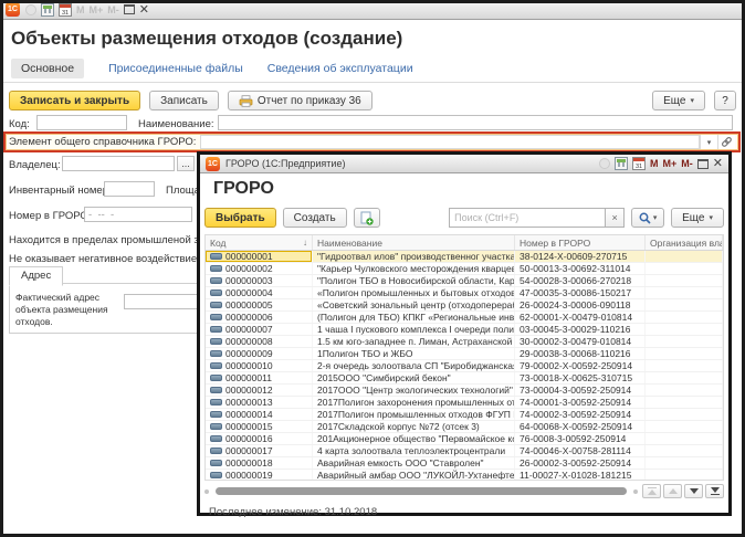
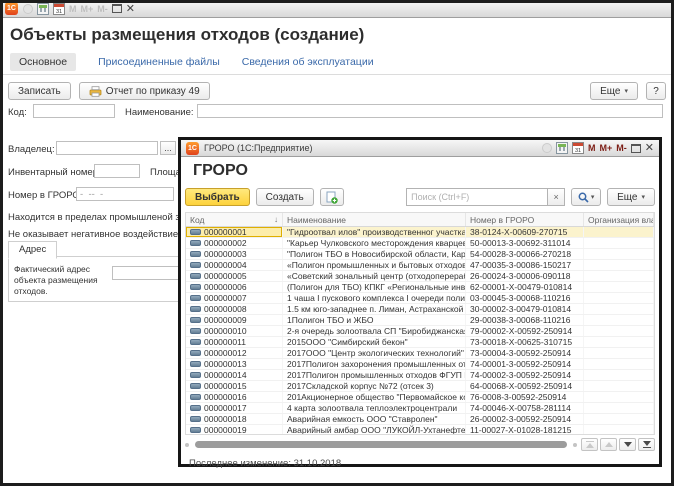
  M
  M+
  M-
  ✕
  Объекты размещения отходов (создание)
  Основное
  Присоединенные файлы
  Сведения об эксплуатации
- Записать и закрыть
  Записать
- Отчет по приказу 36
+ Отчет по приказу 49
  Еще
  ?
  Код:
  Наименование:
- Элемент общего справочника ГРОРО:
  Владелец:
  ...
  Инвентарный номе
  Номер в ГРОР
  - -- -
  Находится в пределах промышленой
  Не оказывает негативное воздействие
  Адрес
  Фактический адрес объекта размещения отходов.
  ГРОРО (1С:Предприятие)
  M
  M+
  M-
  ✕
  ГРОРО
  Выбрать
  Создать
  Поиск (Ctrl+F)
  ×
  Еще
  Код
  ↓
  Наименование
  Номер в ГРОРО
  Организация вла
  000000001
  "Гидроотвал илов" производственног участка
  38-0124-Х-00609-270715
  000000002
  "Карьер Чулковского месторождения кварцев
  50-00013-3-00692-311014
  000000003
  "Полигон ТБО в Новосибирской области, Кар
  54-00028-3-00066-270218
  000000004
  «Полигон промышленных и бытовых отходов
  47-00035-3-00086-150217
  000000005
  «Советский зональный центр (отходоперераб
  26-00024-3-00006-090118
  000000006
  (Полигон для ТБО) КПКГ «Региональные инв
  62-00001-Х-00479-010814
  000000007
  1 чаша I пускового комплекса I очереди поли
- 03-00045-3-00029-110216
+ 03-00045-3-00068-110216
  000000008
  1.5 км юго-западнее п. Лиман, Астраханской
  30-00002-3-00479-010814
  000000009
  1Полигон ТБО и ЖБО
  29-00038-3-00068-110216
  000000010
  2-я очередь золоотвала СП "Биробиджанска
  79-00002-Х-00592-250914
  000000011
  2015ООО "Симбирский бекон"
  73-00018-Х-00625-310715
  000000012
  2017ООО "Центр экологических технологий"
  73-00004-3-00592-250914
  000000013
  2017Полигон захоронения промышленных от
  74-00001-3-00592-250914
  000000014
  2017Полигон промышленных отходов ФГУП
  74-00002-3-00592-250914
  000000015
  2017Складской корпус №72 (отсек 3)
  64-00068-Х-00592-250914
  000000016
  201Акционерное общество "Первомайское ко
  76-0008-3-00592-250914
  000000017
  4 карта золоотвала теплоэлектроцентрали
  74-00046-Х-00758-281114
  000000018
  Аварийная емкость ООО "Ставролен"
  26-00002-3-00592-250914
  000000019
  Аварийный амбар ООО "ЛУКОЙЛ-Ухтанефте
  11-00027-Х-01028-181215
  Последнее изменение: 31.10.2018
